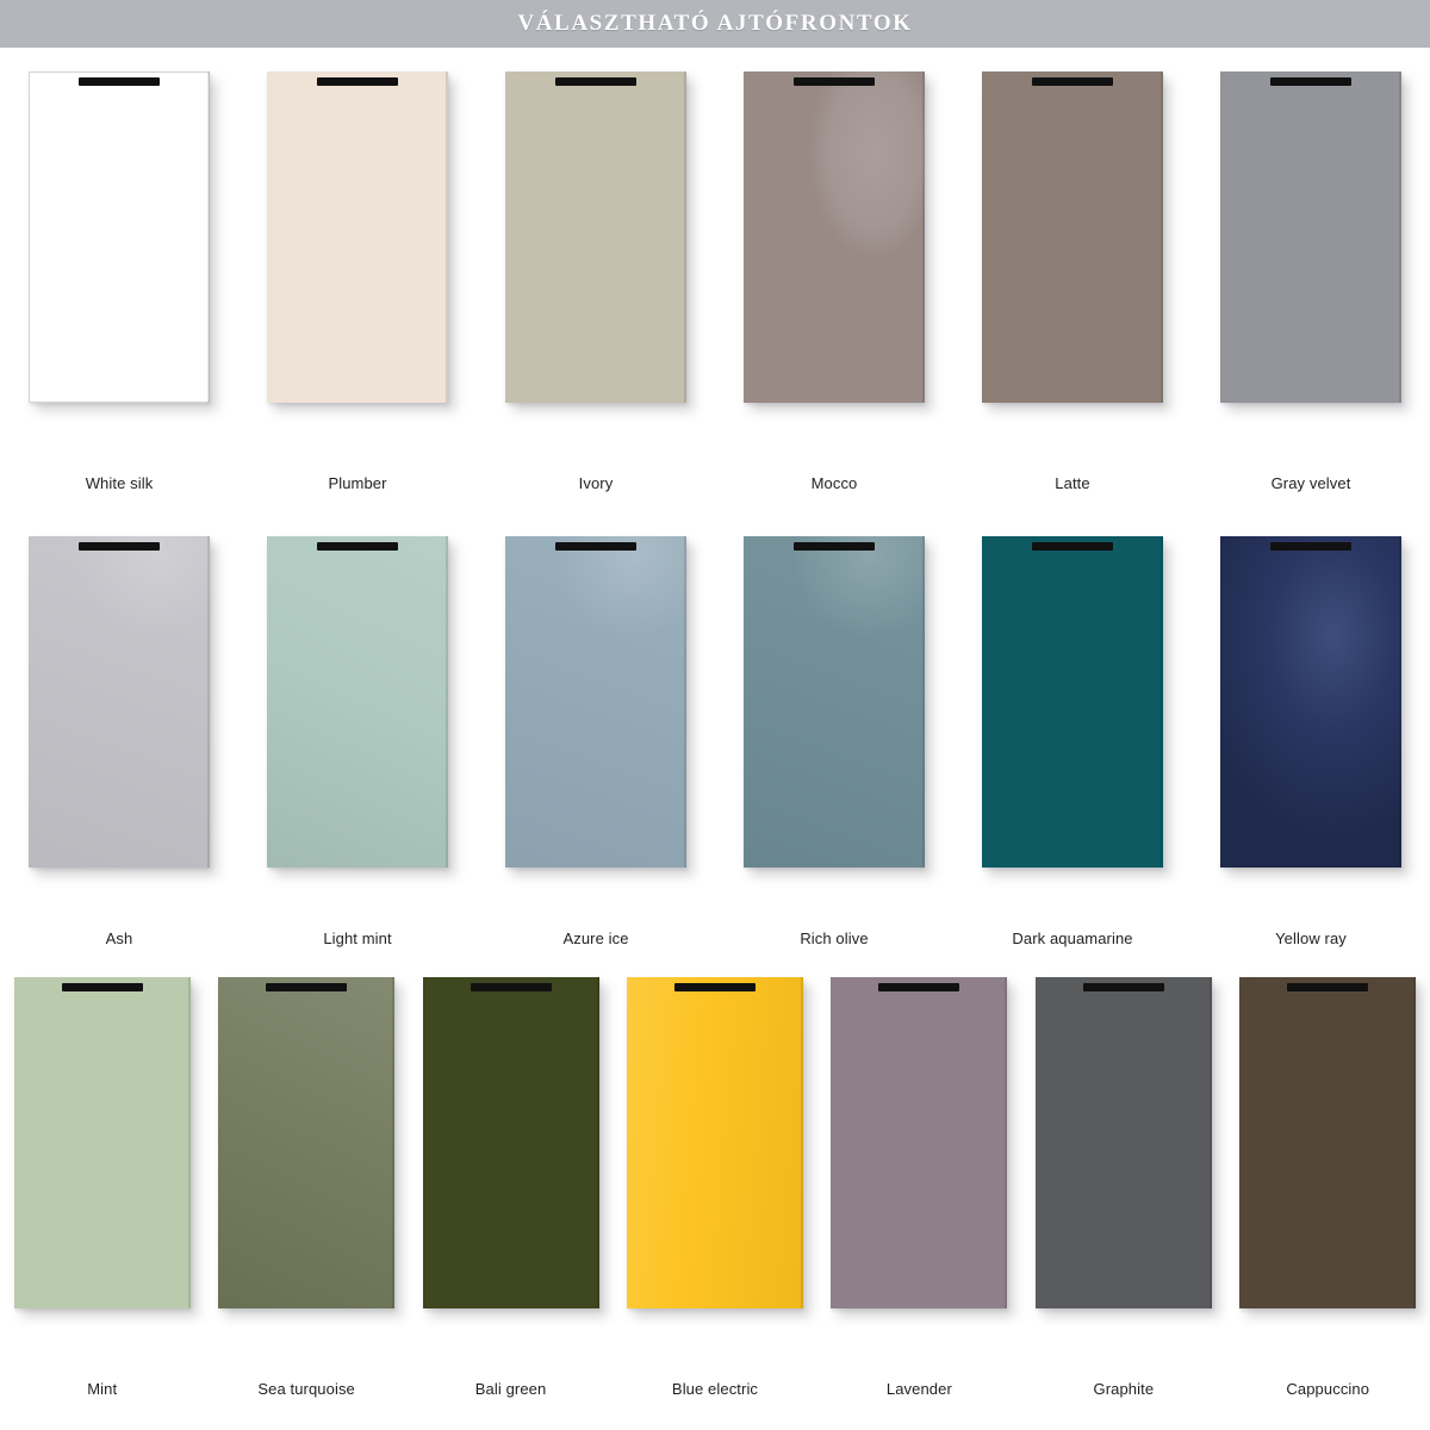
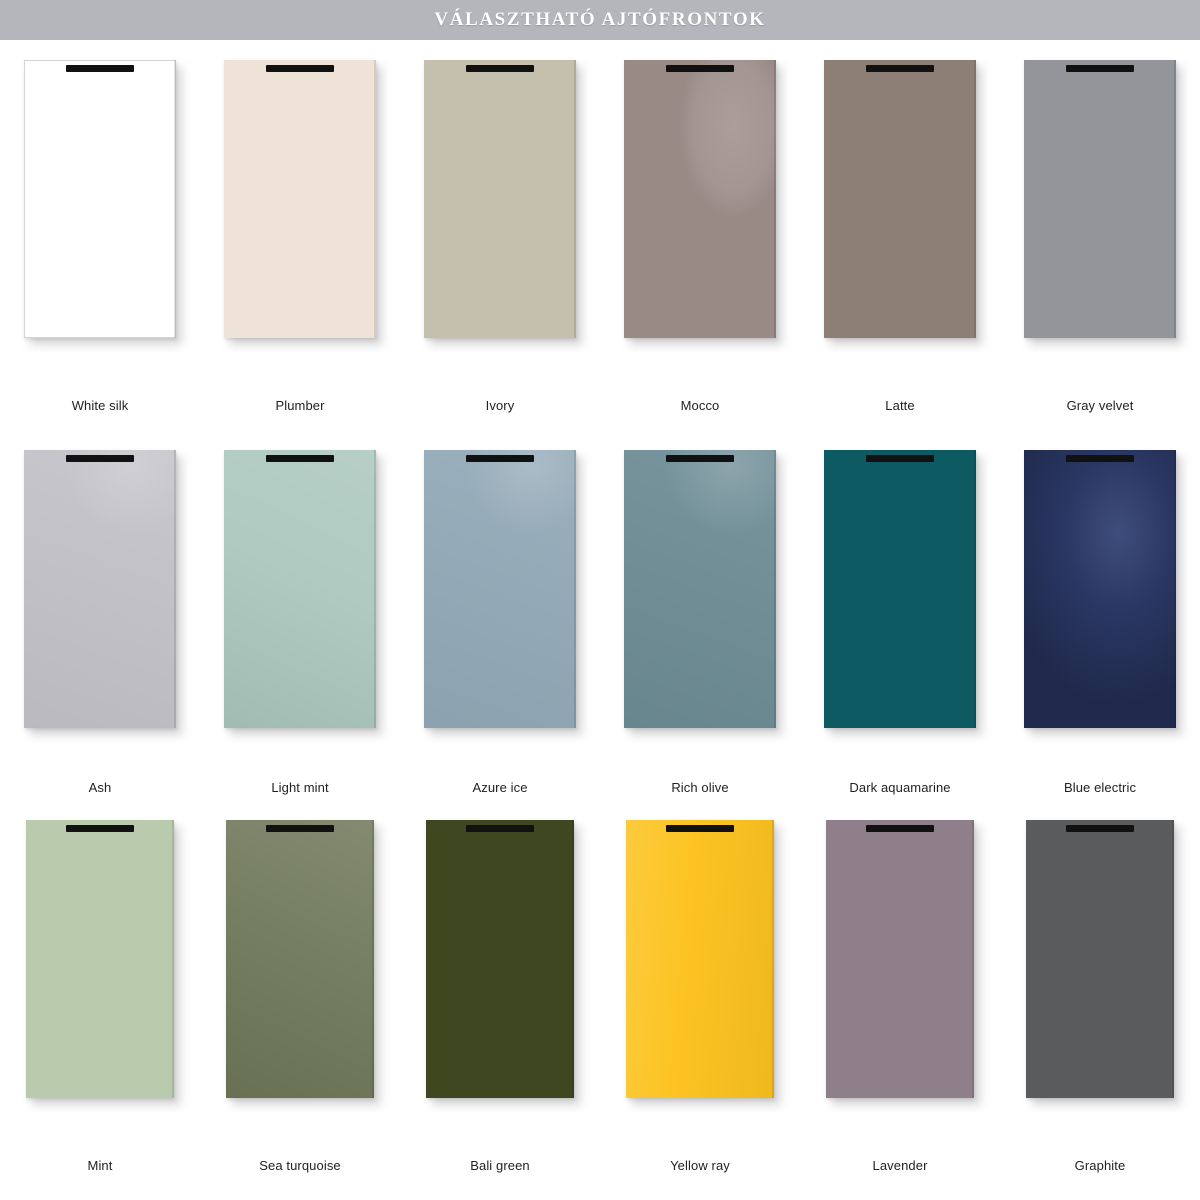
  VÁLASZTHATÓ AJTÓFRONTOK
  White silk
  Plumber
  Ivory
  Mocco
  Latte
  Gray velvet
  Ash
  Light mint
  Azure ice
  Rich olive
  Dark aquamarine
- Yellow ray
+ Blue electric
  Mint
  Sea turquoise
  Bali green
- Blue electric
+ Yellow ray
  Lavender
  Graphite
- Cappuccino
